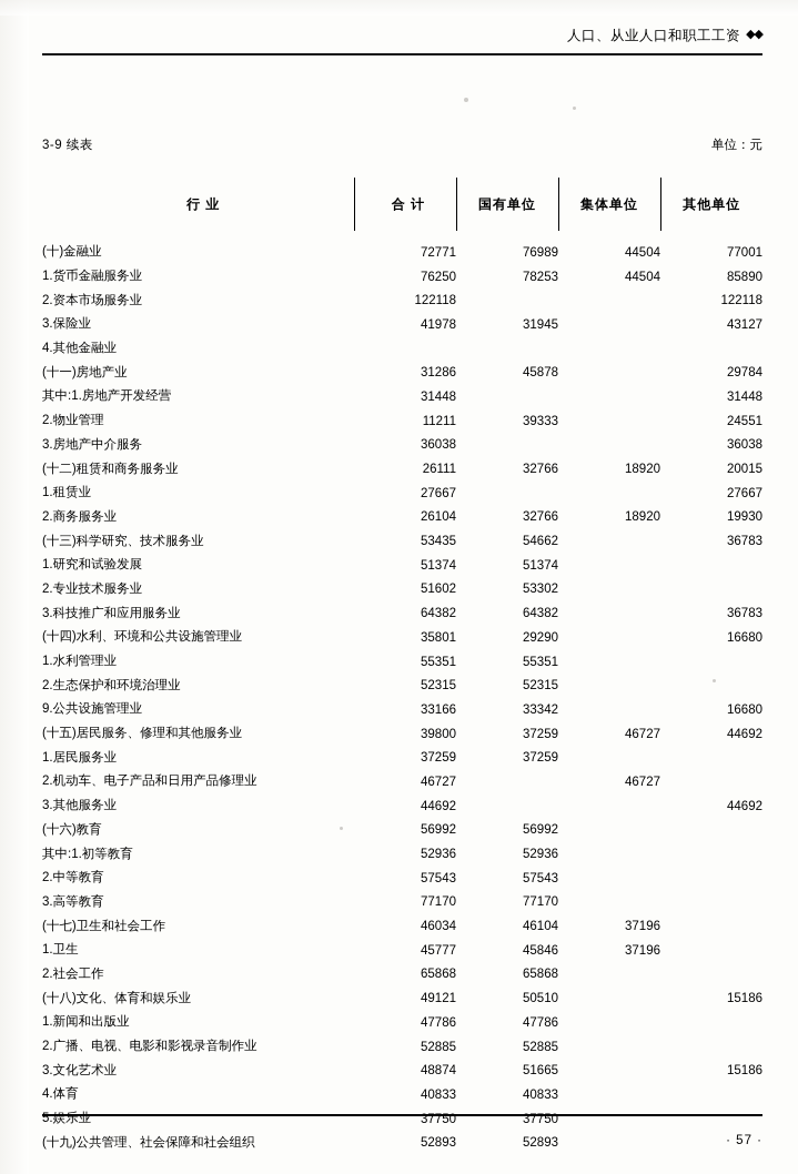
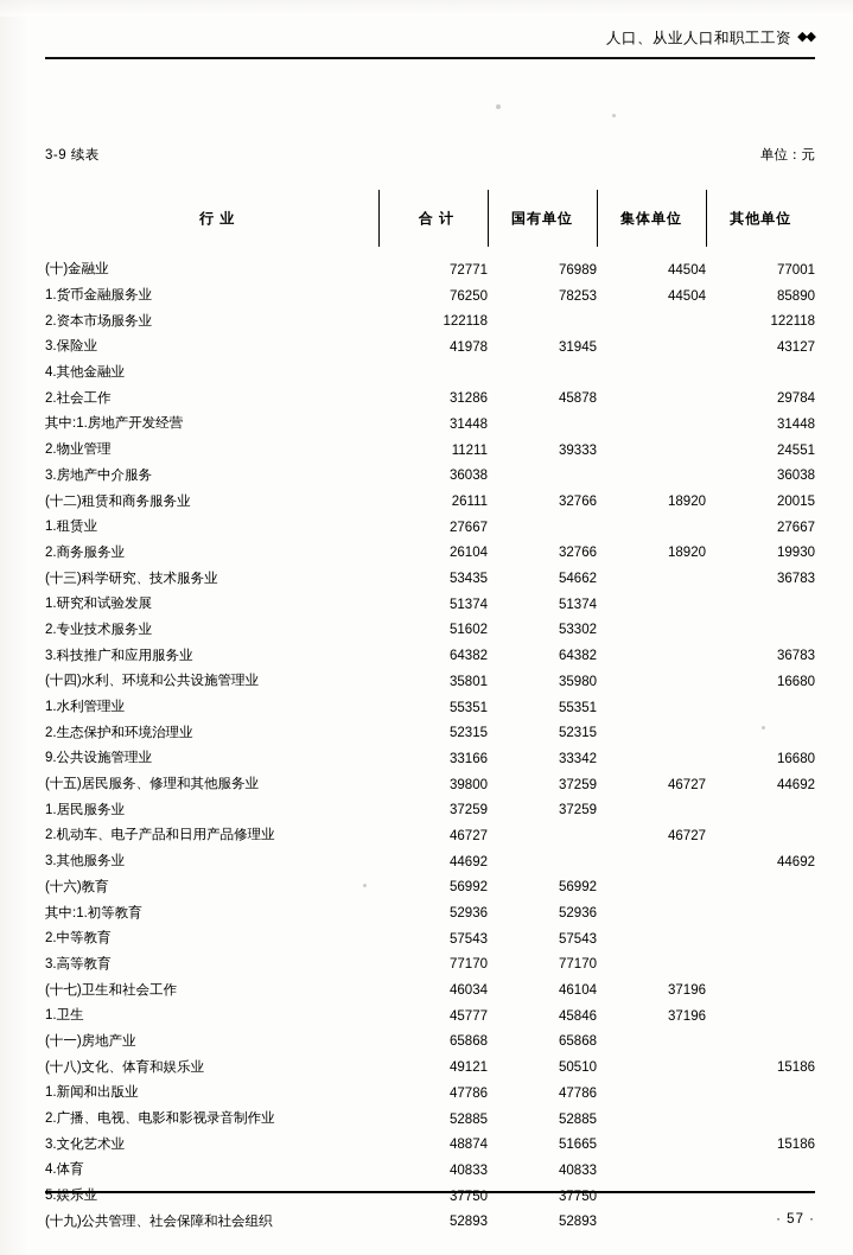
  人口、从业人口和职工工资
  ◆◆
  3-9 续表
  单位：元
  行 业	合 计	国有单位	集体单位	其他单位
  (十)金融业	72771	76989	44504	77001
  1.货币金融服务业	76250	78253	44504	85890
  2.资本市场服务业	122118			122118
  3.保险业	41978	31945		43127
  4.其他金融业
- (十一)房地产业	31286	45878		29784
+ 2.社会工作	31286	45878		29784
  其中:1.房地产开发经营	31448			31448
  2.物业管理	11211	39333		24551
  3.房地产中介服务	36038			36038
  (十二)租赁和商务服务业	26111	32766	18920	20015
  1.租赁业	27667			27667
  2.商务服务业	26104	32766	18920	19930
  (十三)科学研究、技术服务业	53435	54662		36783
  1.研究和试验发展	51374	51374
  2.专业技术服务业	51602	53302
  3.科技推广和应用服务业	64382	64382		36783
- (十四)水利、环境和公共设施管理业	35801	29290		16680
+ (十四)水利、环境和公共设施管理业	35801	35980		16680
  1.水利管理业	55351	55351
  2.生态保护和环境治理业	52315	52315
  9.公共设施管理业	33166	33342		16680
  (十五)居民服务、修理和其他服务业	39800	37259	46727	44692
  1.居民服务业	37259	37259
  2.机动车、电子产品和日用产品修理业	46727		46727
  3.其他服务业	44692			44692
  (十六)教育	56992	56992
  其中:1.初等教育	52936	52936
  2.中等教育	57543	57543
  3.高等教育	77170	77170
  (十七)卫生和社会工作	46034	46104	37196
  1.卫生	45777	45846	37196
- 2.社会工作	65868	65868
+ (十一)房地产业	65868	65868
  (十八)文化、体育和娱乐业	49121	50510		15186
  1.新闻和出版业	47786	47786
  2.广播、电视、电影和影视录音制作业	52885	52885
  3.文化艺术业	48874	51665		15186
  4.体育	40833	40833
  5.娱乐业	37750	37750
  (十九)公共管理、社会保障和社会组织	52893	52893
  · 57 ·
